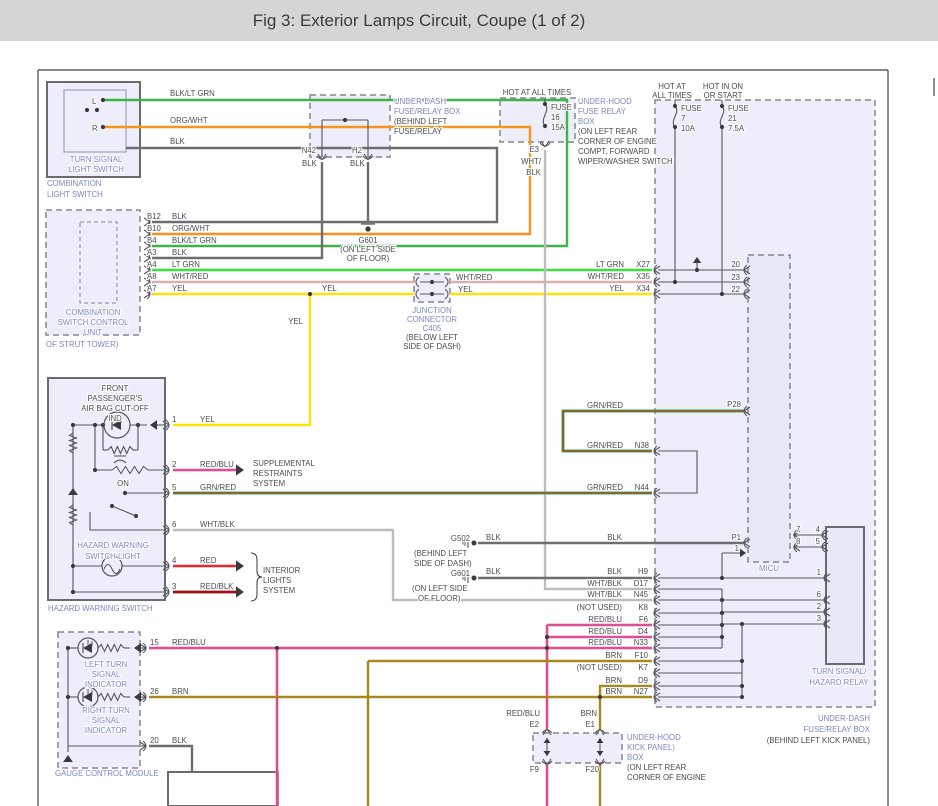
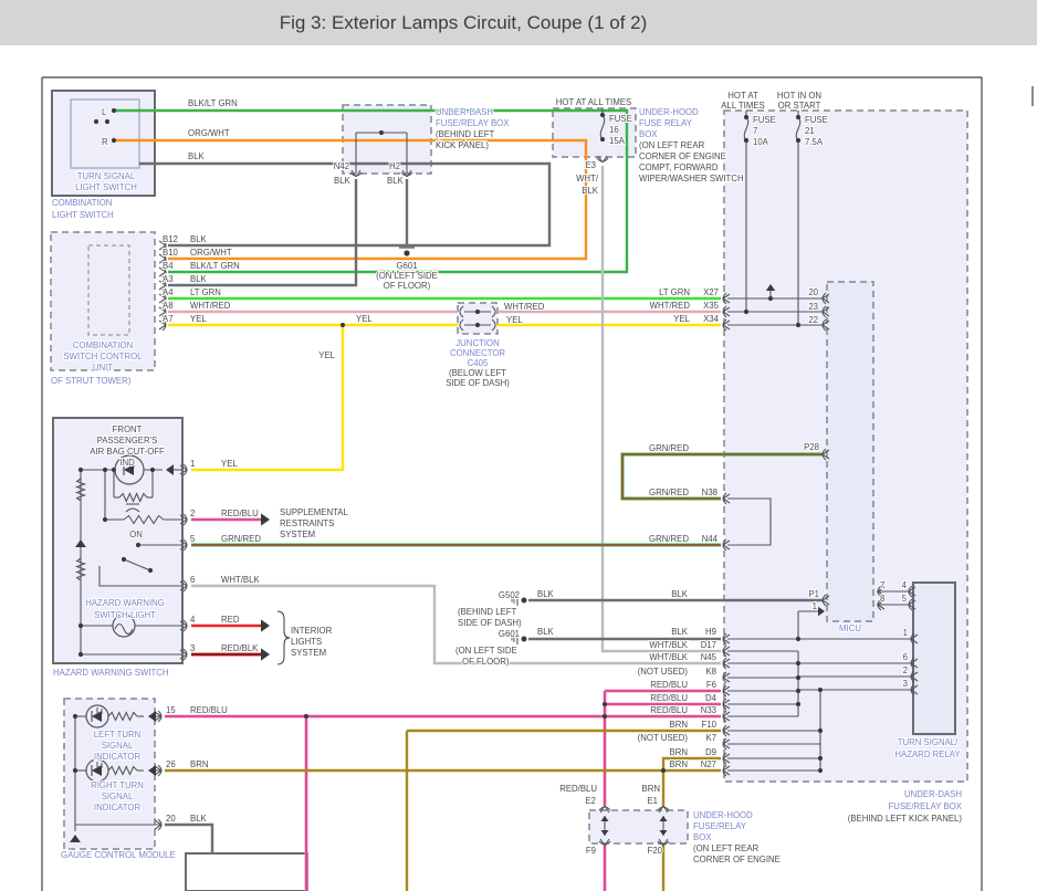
  BLK/LT GRN
  ORG/WHT
  BLK
  L
  R
  TURN SIGNAL
  LIGHT SWITCH
  COMBINATION
  LIGHT SWITCH
  UNDER-DASH
  FUSE/RELAY BOX
  (BEHIND LEFT
- FUSE/RELAY
+ KICK PANEL)
  N42
  H2
  BLK
  BLK
  G601
  (ON LEFT SIDE
  OF FLOOR)
  HOT AT ALL TIMES
  FUSE
  16
  15A
  E3
  WHT/
  BLK
  UNDER-HOOD
  FUSE RELAY
  BOX
  (ON LEFT REAR
  CORNER OF ENGINE
  COMPT, FORWARD
  WIPER/WASHER SWITCH
  HOT AT
  ALL TIMES
  HOT IN ON
  OR START
  FUSE
  7
  10A
  FUSE
  21
  7.5A
  B12
  B10
  B4
  A3
  A4
  A8
  A7
  BLK
  ORG/WHT
  BLK/LT GRN
  BLK
  LT GRN
  WHT/RED
  YEL
  COMBINATION
  SWITCH CONTROL
  UNIT
  OF STRUT TOWER)
  YEL
  WHT/RED
  YEL
  YEL
  JUNCTION
  CONNECTOR
  C405
  (BELOW LEFT
  SIDE OF DASH)
  LT GRN
  X27
  WHT/RED
  X35
  YEL
  X34
  20
  23
  22
  GRN/RED
  P28
  GRN/RED
  N38
  GRN/RED
  N44
  FRONT
  PASSENGER'S
  AIR BAG CUT-OFF
  IND
  ON
  HAZARD WARNING
  SWITCH LIGHT
  HAZARD WARNING SWITCH
  1
  2
  5
  6
  4
  3
  YEL
  RED/BLU
  GRN/RED
  WHT/BLK
  RED
  RED/BLK
  SUPPLEMENTAL
  RESTRAINTS
  SYSTEM
  INTERIOR
  LIGHTS
  SYSTEM
  G502
  (BEHIND LEFT
  SIDE OF DASH)
  BLK
  BLK
  G601
  (ON LEFT SIDE
  OF FLOOR)
  BLK
  BLK
  H9
  WHT/BLK
  D17
  WHT/BLK
  N45
  (NOT USED)
  K8
  RED/BLU
  F6
  RED/BLU
  D4
  RED/BLU
  N33
  BRN
  F10
  (NOT USED)
  K7
  BRN
  D9
  BRN
  N27
  P1
  1
  MICU
  7
  4
  8
  5
  1
  6
  2
  3
  TURN SIGNAL/
  HAZARD RELAY
  UNDER-DASH
  FUSE/RELAY BOX
  (BEHIND LEFT KICK PANEL)
  15
  RED/BLU
  26
  BRN
  20
  BLK
  LEFT TURN
  SIGNAL
  INDICATOR
  RIGHT TURN
  SIGNAL
  INDICATOR
  GAUGE CONTROL MODULE
  RED/BLU
  BRN
  E2
  E1
  F9
  F20
  UNDER-HOOD
- KICK PANEL)
+ FUSE/RELAY
  BOX
  (ON LEFT REAR
  CORNER OF ENGINE
  Fig 3: Exterior Lamps Circuit, Coupe (1 of 2)
